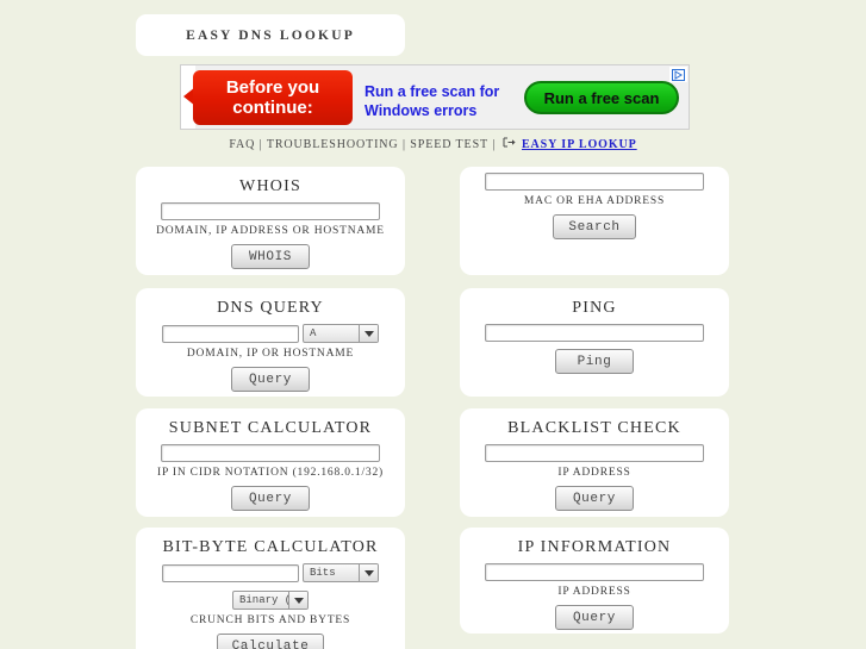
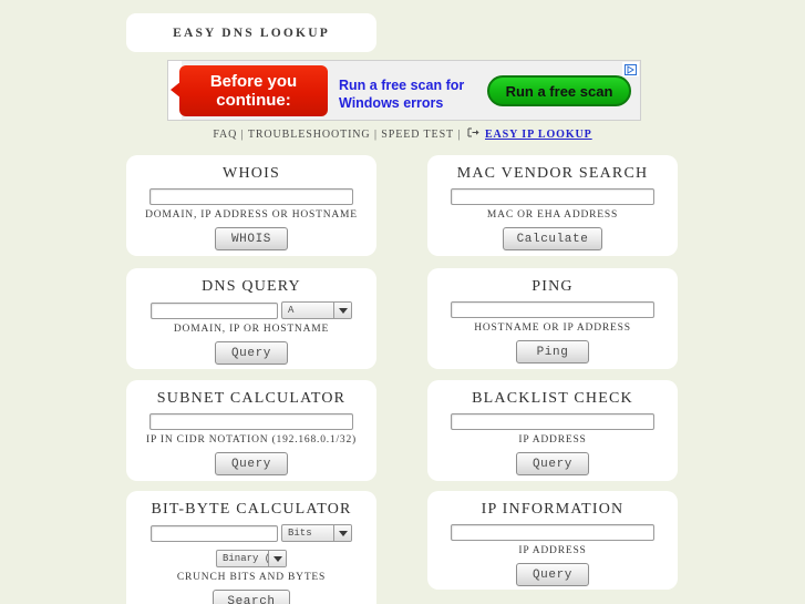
  EASY DNS LOOKUP
  Before you
  continue:
  Run a free scan for
  Windows errors
  Run a free scan
  FAQ | TROUBLESHOOTING | SPEED TEST | EASY IP LOOKUP
  WHOIS
  DOMAIN, IP ADDRESS OR HOSTNAME
  WHOIS
+ MAC VENDOR SEARCH
  MAC OR EHA ADDRESS
- Search
+ Calculate
  DNS QUERY
  A
  DOMAIN, IP OR HOSTNAME
  Query
  PING
+ HOSTNAME OR IP ADDRESS
  Ping
  SUBNET CALCULATOR
  IP IN CIDR NOTATION (192.168.0.1/32)
  Query
  BLACKLIST CHECK
  IP ADDRESS
  Query
  BIT-BYTE CALCULATOR
  Bits
  Binary
  CRUNCH BITS AND BYTES
- Calculate
+ Search
  IP INFORMATION
  IP ADDRESS
  Query
